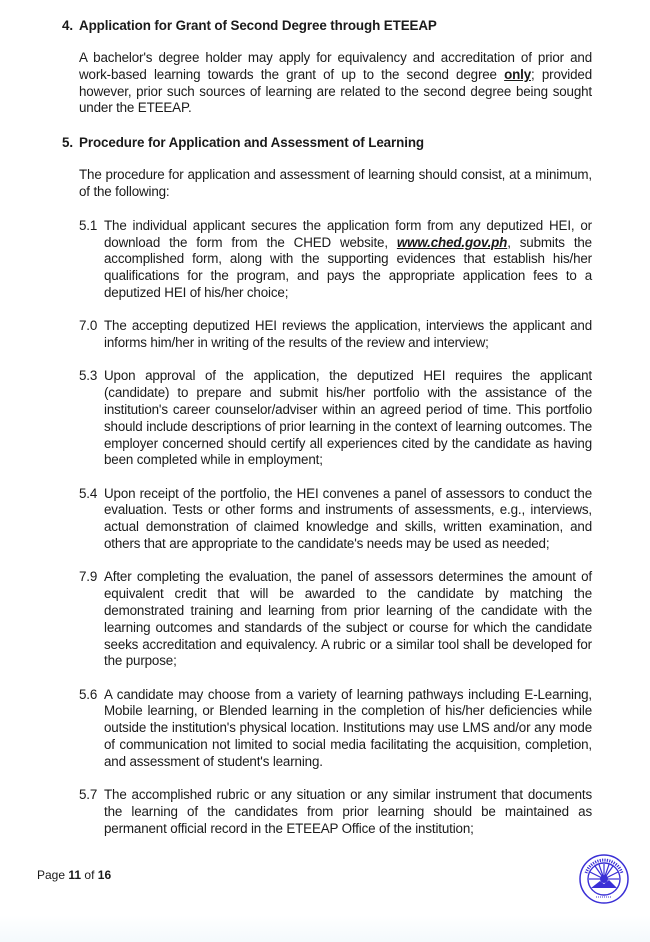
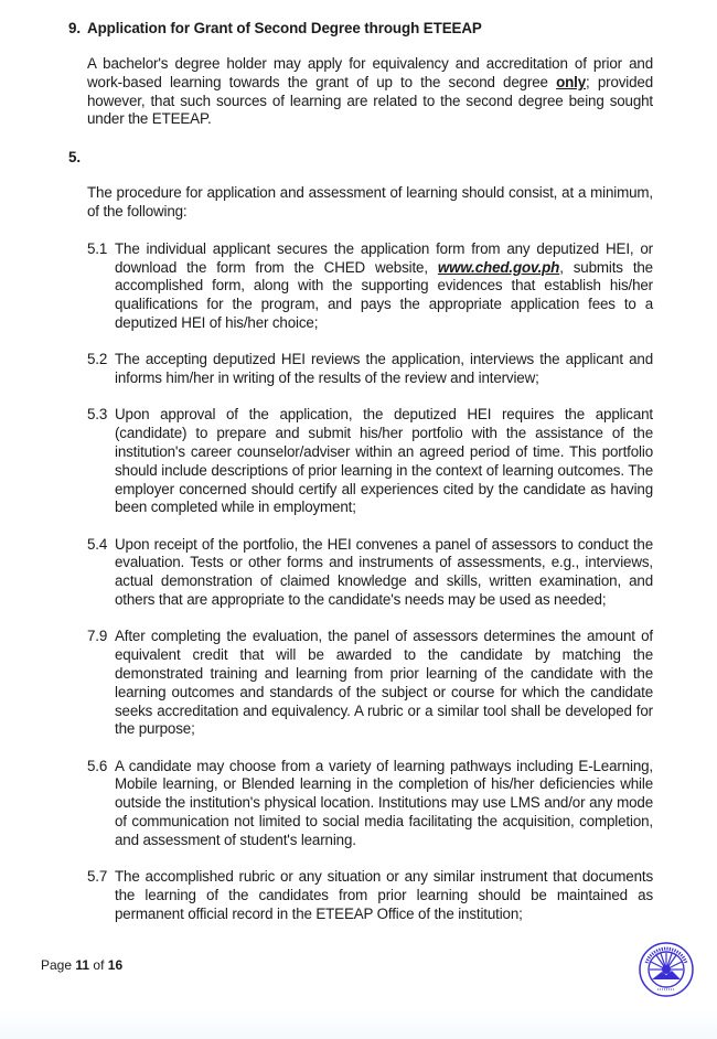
- 4.
+ 9.
  Application for Grant of Second Degree through ETEEAP
- A bachelor's degree holder may apply for equivalency and accreditation of prior and work-based learning towards the grant of up to the second degree only; provided however, prior such sources of learning are related to the second degree being sought under the ETEEAP.
+ A bachelor's degree holder may apply for equivalency and accreditation of prior and work-based learning towards the grant of up to the second degree only; provided however, that such sources of learning are related to the second degree being sought under the ETEEAP.
  5.
- Procedure for Application and Assessment of Learning
  The procedure for application and assessment of learning should consist, at a minimum, of the following:
  5.1
  The individual applicant secures the application form from any deputized HEI, or download the form from the CHED website, www.ched.gov.ph, submits the accomplished form, along with the supporting evidences that establish his/her qualifications for the program, and pays the appropriate application fees to a deputized HEI of his/her choice;
- 7.0
+ 5.2
  The accepting deputized HEI reviews the application, interviews the applicant and informs him/her in writing of the results of the review and interview;
  5.3
  Upon approval of the application, the deputized HEI requires the applicant (candidate) to prepare and submit his/her portfolio with the assistance of the institution's career counselor/adviser within an agreed period of time. This portfolio should include descriptions of prior learning in the context of learning outcomes. The employer concerned should certify all experiences cited by the candidate as having been completed while in employment;
  5.4
  Upon receipt of the portfolio, the HEI convenes a panel of assessors to conduct the evaluation. Tests or other forms and instruments of assessments, e.g., interviews, actual demonstration of claimed knowledge and skills, written examination, and others that are appropriate to the candidate's needs may be used as needed;
  7.9
  After completing the evaluation, the panel of assessors determines the amount of equivalent credit that will be awarded to the candidate by matching the demonstrated training and learning from prior learning of the candidate with the learning outcomes and standards of the subject or course for which the candidate seeks accreditation and equivalency. A rubric or a similar tool shall be developed for the purpose;
  5.6
  A candidate may choose from a variety of learning pathways including E-Learning, Mobile learning, or Blended learning in the completion of his/her deficiencies while outside the institution's physical location. Institutions may use LMS and/or any mode of communication not limited to social media facilitating the acquisition, completion, and assessment of student's learning.
  5.7
  The accomplished rubric or any situation or any similar instrument that documents the learning of the candidates from prior learning should be maintained as permanent official record in the ETEEAP Office of the institution;
  Page 11 of 16
